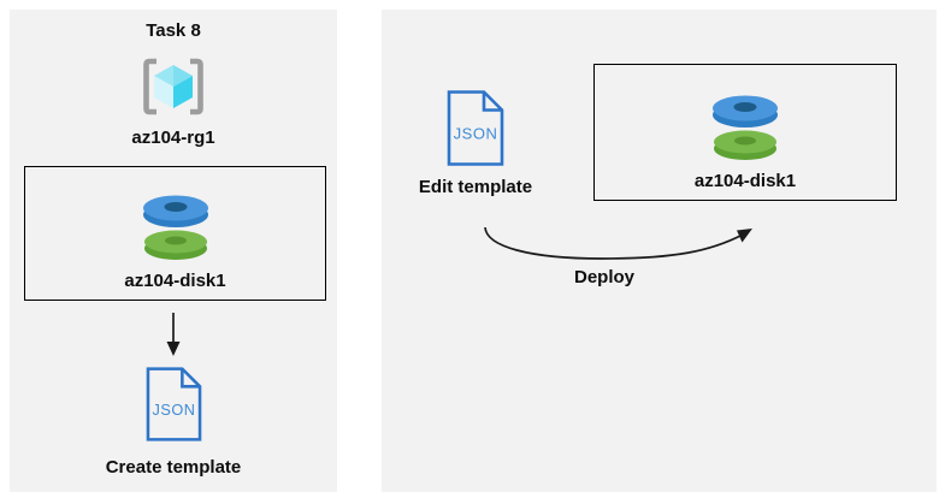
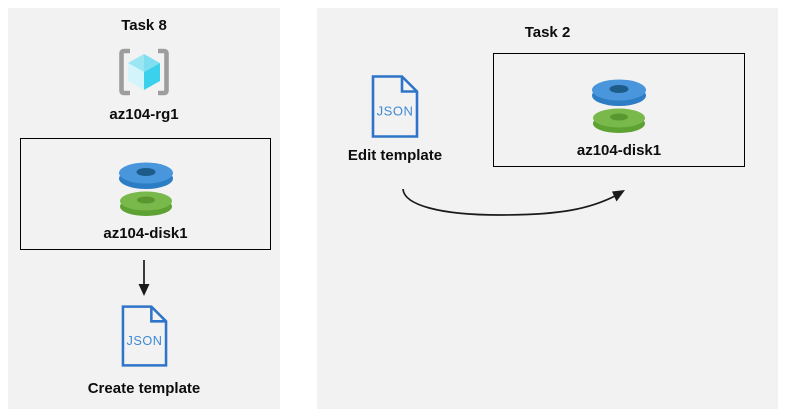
  Task 8
  az104-rg1
  az104-disk1
  JSON
  Create template
+ Task 2
  JSON
  Edit template
  az104-disk1
- Deploy
